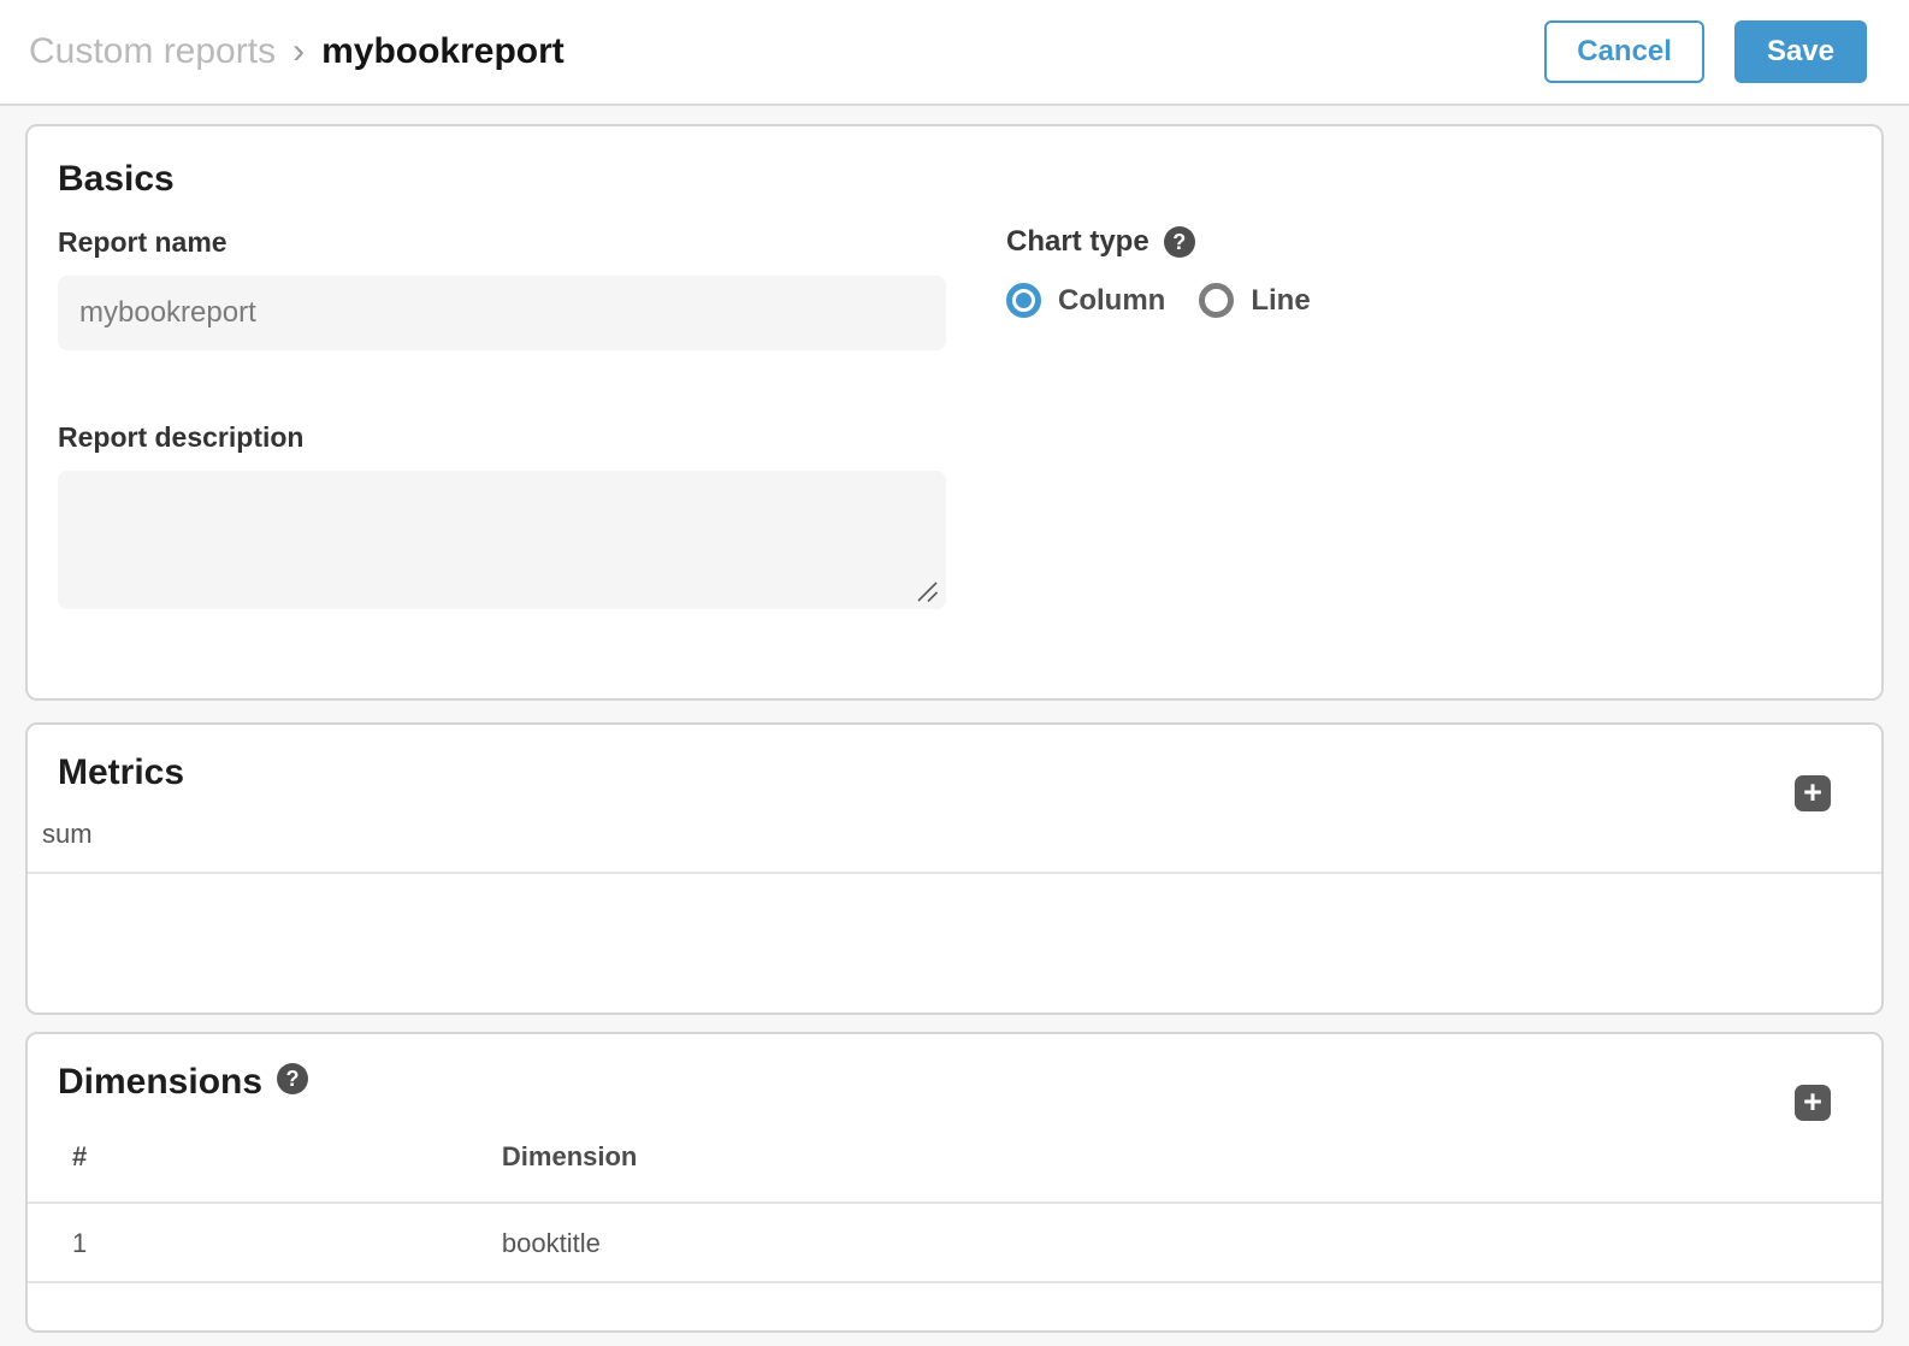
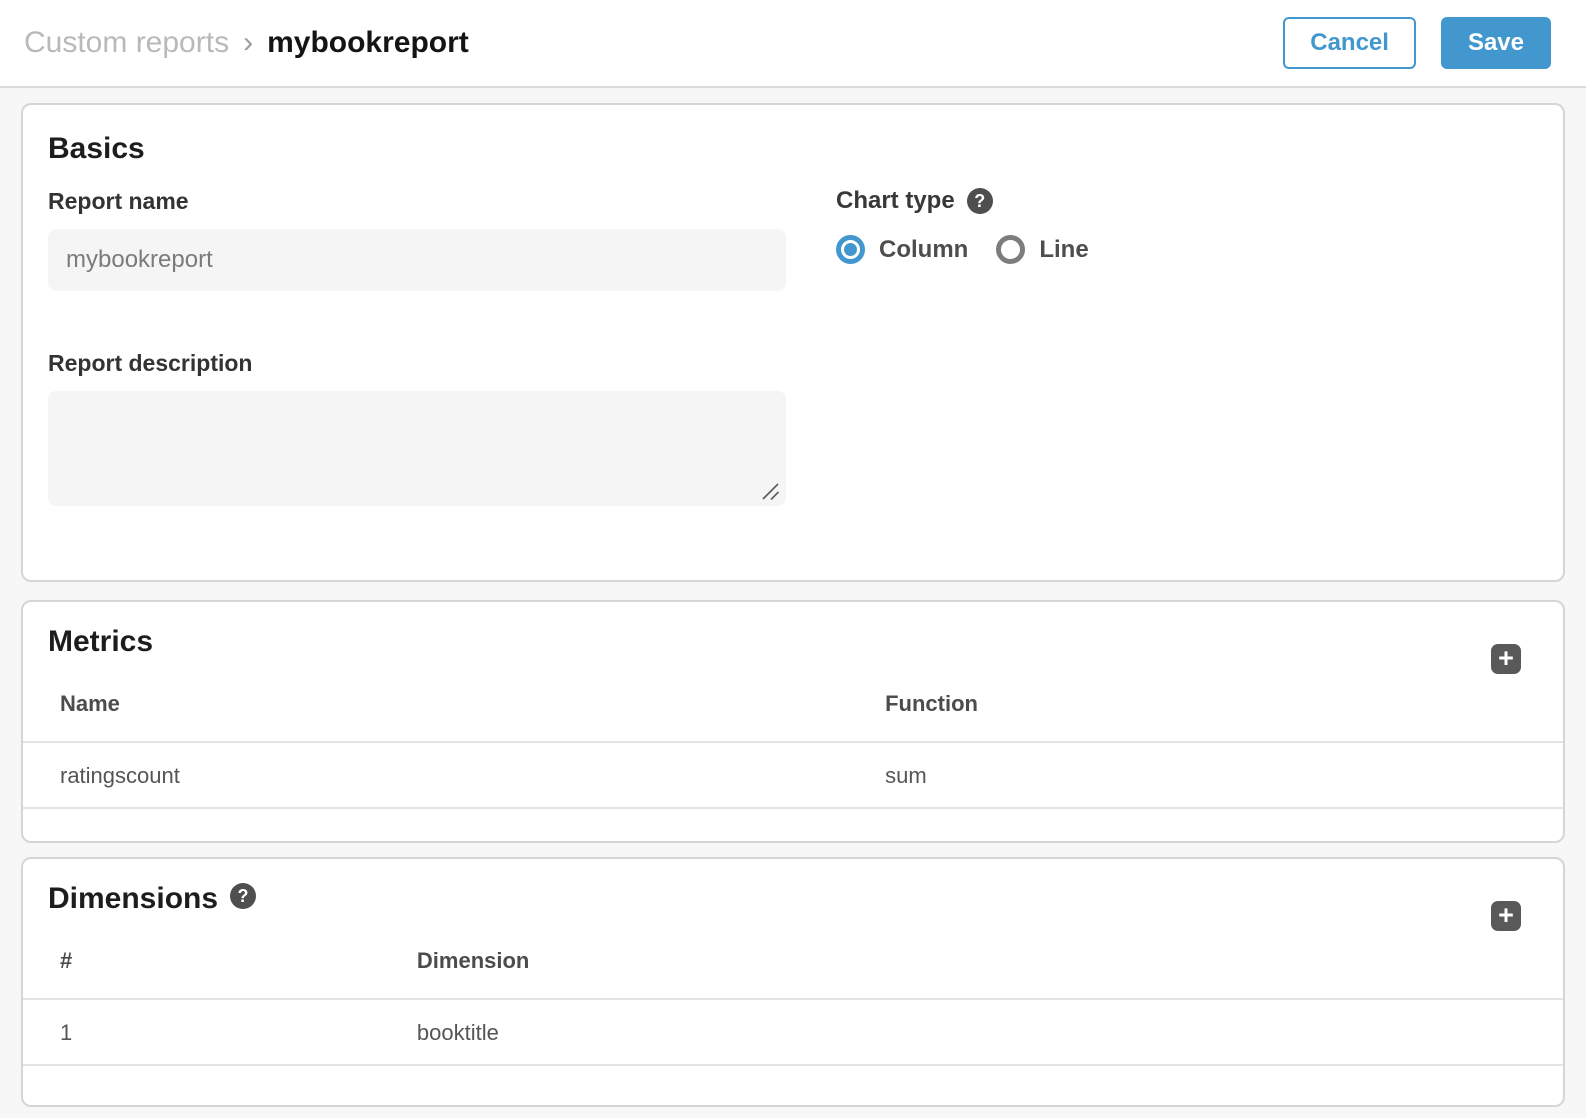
  Custom reports
  ›
  mybookreport
  Cancel
  Save
  Basics
  Report name
  mybookreport
  Report description
  Chart type
  ?
  Column
  Line
  Metrics
  +
+ Name
+ Function
+ ratingscount
  sum
  Dimensions
  ?
  +
  #
  Dimension
  1
  booktitle
